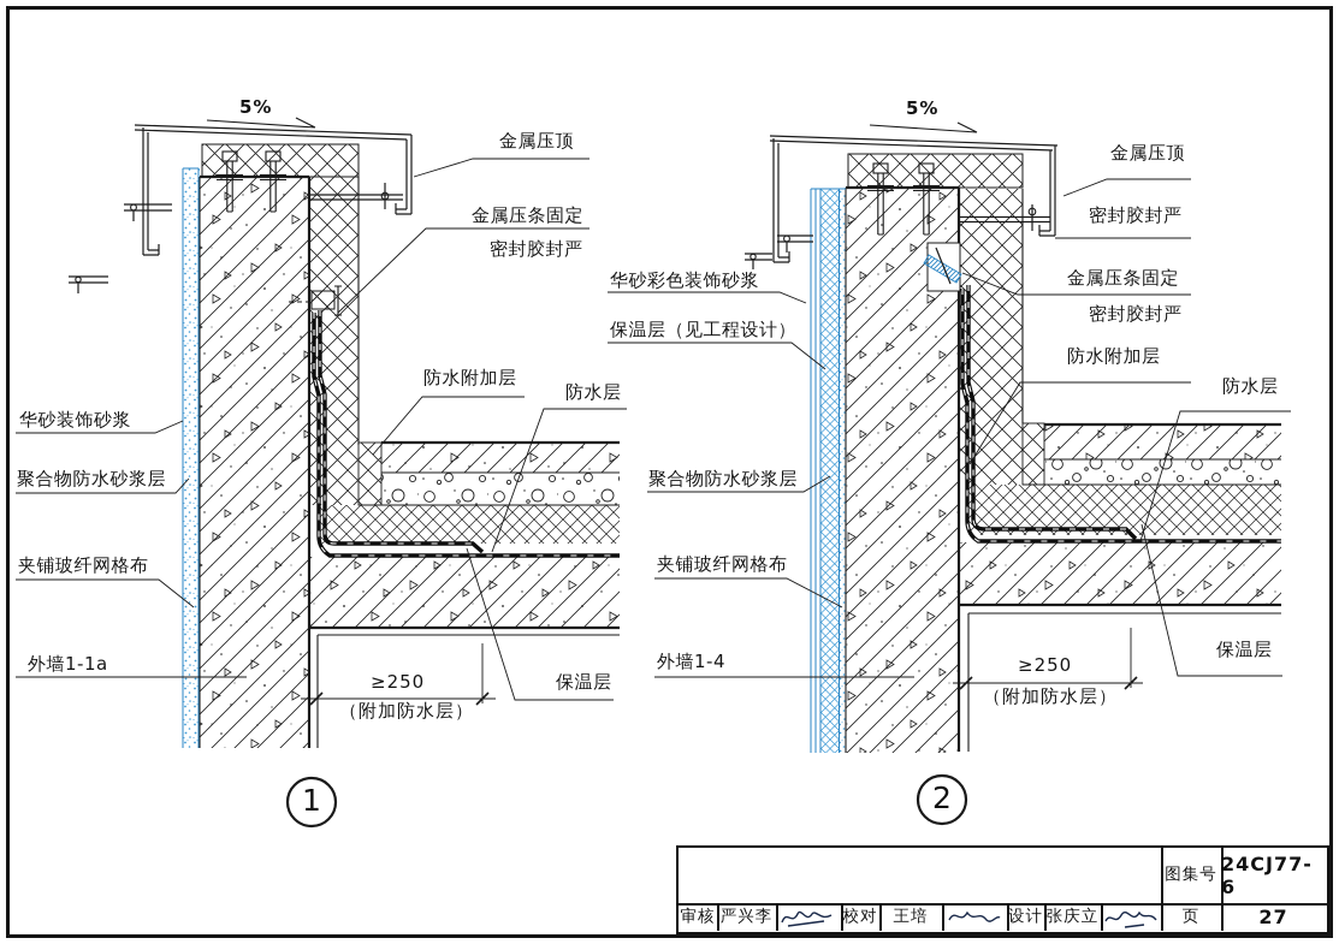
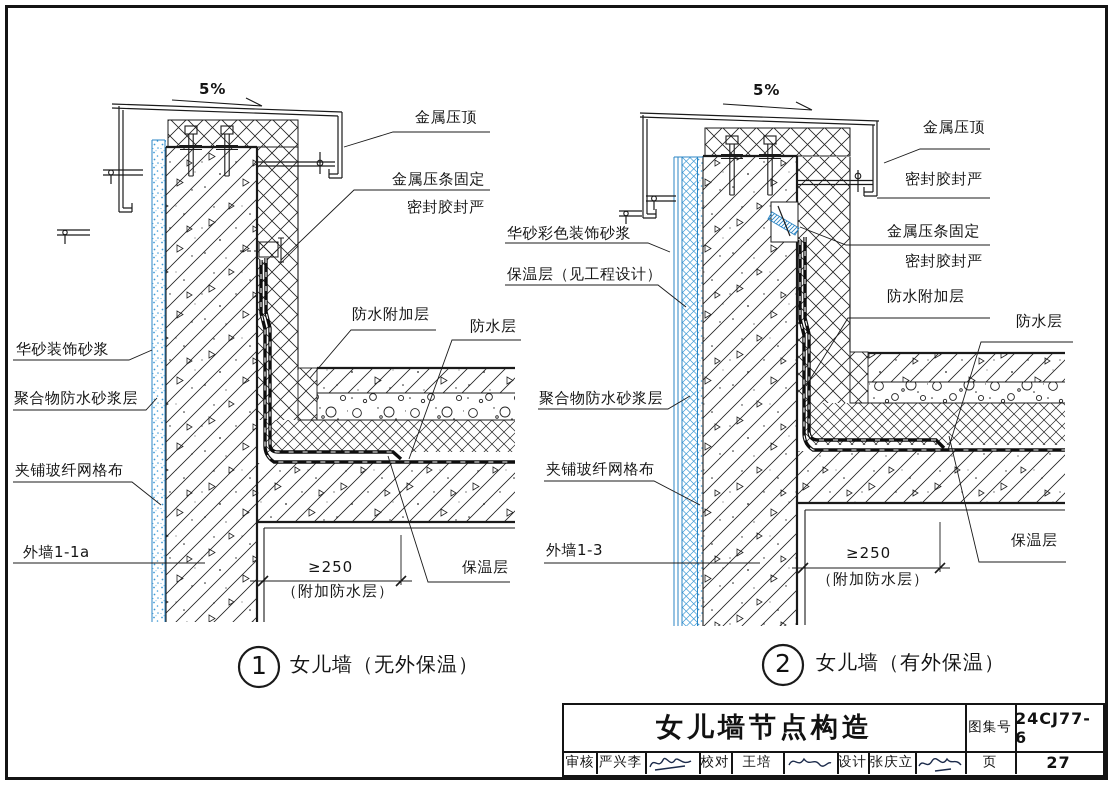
  5%
  金属压顶
  金属压条固定
  密封胶封严
  防水附加层
  防水层
  华砂装饰砂浆
  聚合物防水砂浆层
  夹铺玻纤网格布
  外墙1-1a
  保温层
  ≥250
  （附加防水层）
  1
+ 女儿墙（无外保温）
  5%
  华砂彩色装饰砂浆
  保温层（见工程设计）
  聚合物防水砂浆层
  夹铺玻纤网格布
- 外墙1-4
+ 外墙1-3
  金属压顶
  密封胶封严
  金属压条固定
  密封胶封严
  防水附加层
  防水层
  保温层
  ≥250
  （附加防水层）
  2
+ 女儿墙（有外保温）
+ 女儿墙节点构造
  图集号
  24CJ77-6
  审核
  严兴李
  校对
  王培
  设计
  张庆立
  页
  27
